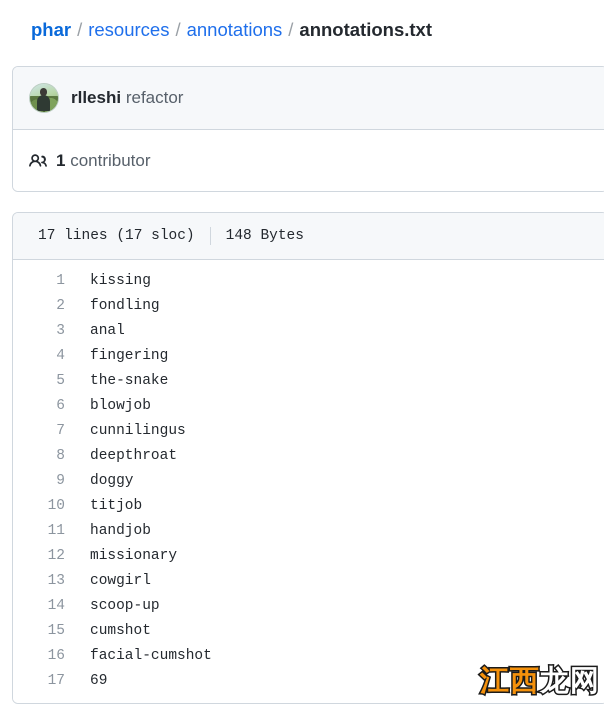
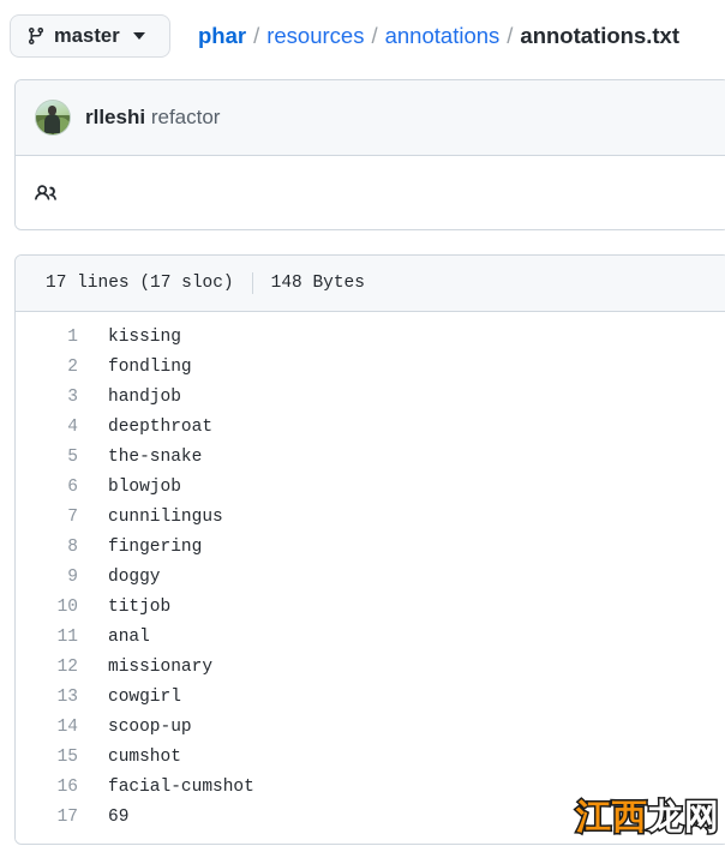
+ master
  phar
  /
  resources
  /
  annotations
  /
  annotations.txt
  rlleshi refactor
- 1 contributor
  17 lines (17 sloc)
  148 Bytes
  1
  kissing
  2
  fondling
  3
- anal
+ handjob
  4
- fingering
+ deepthroat
  5
  the-snake
  6
  blowjob
  7
  cunnilingus
  8
- deepthroat
+ fingering
  9
  doggy
  10
  titjob
  11
- handjob
+ anal
  12
  missionary
  13
  cowgirl
  14
  scoop-up
  15
  cumshot
  16
  facial-cumshot
  17
  69
  江西龙网
